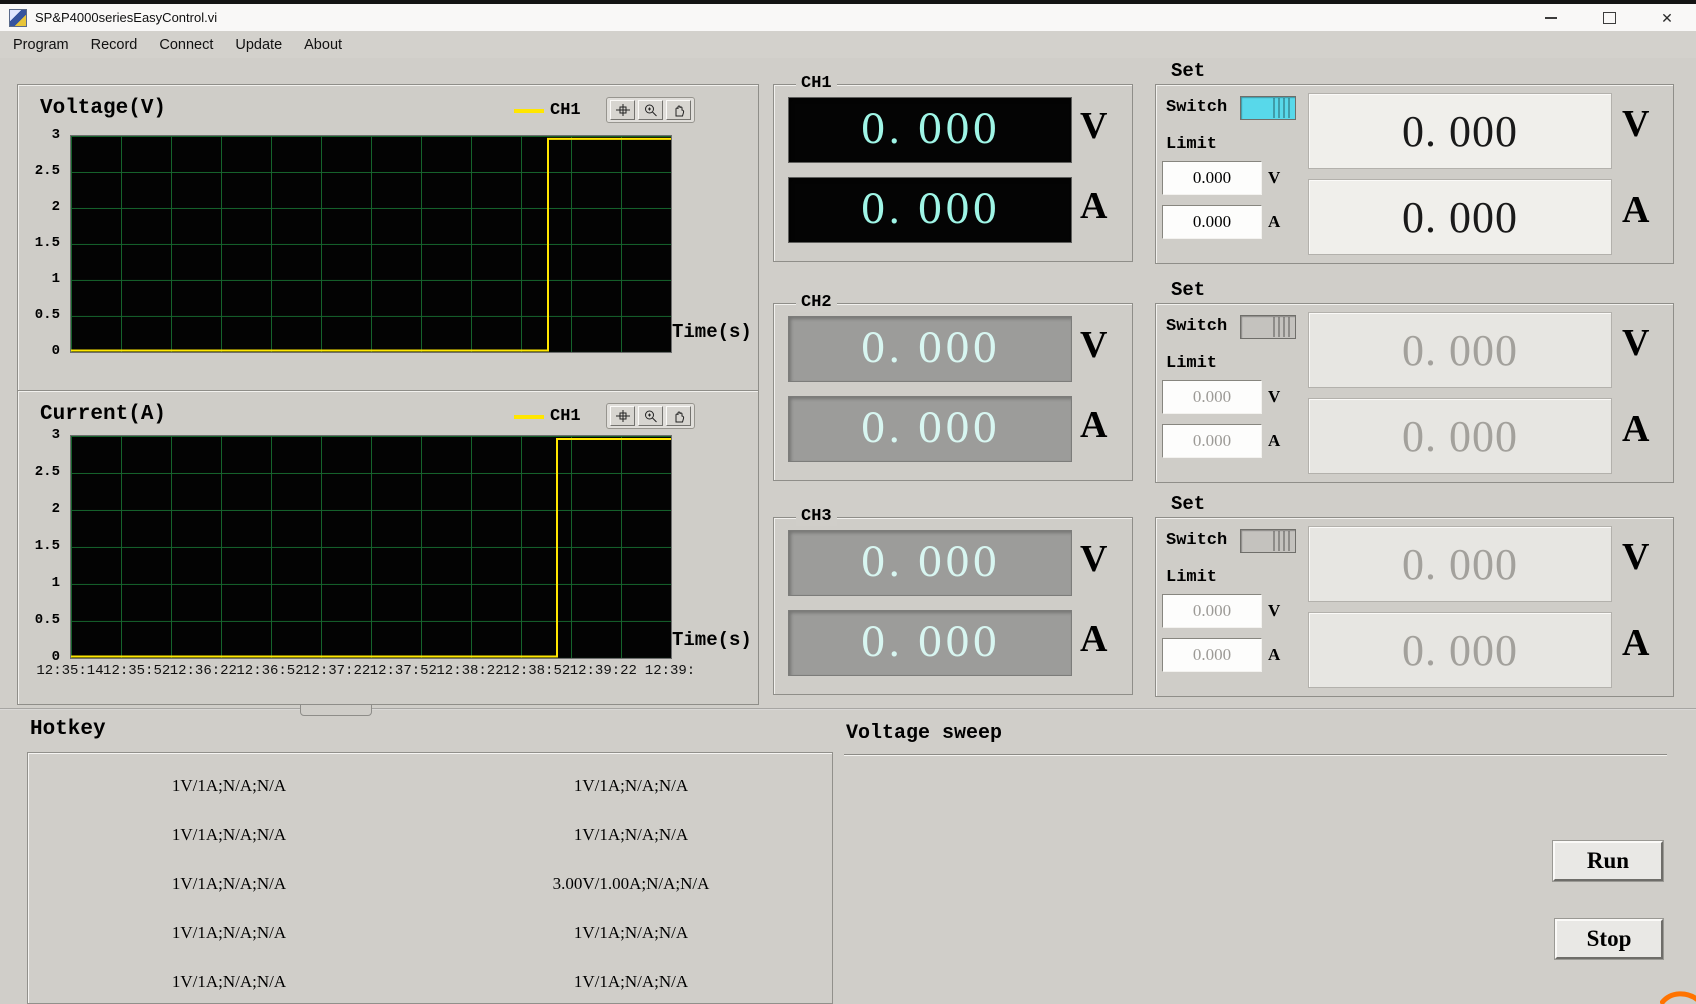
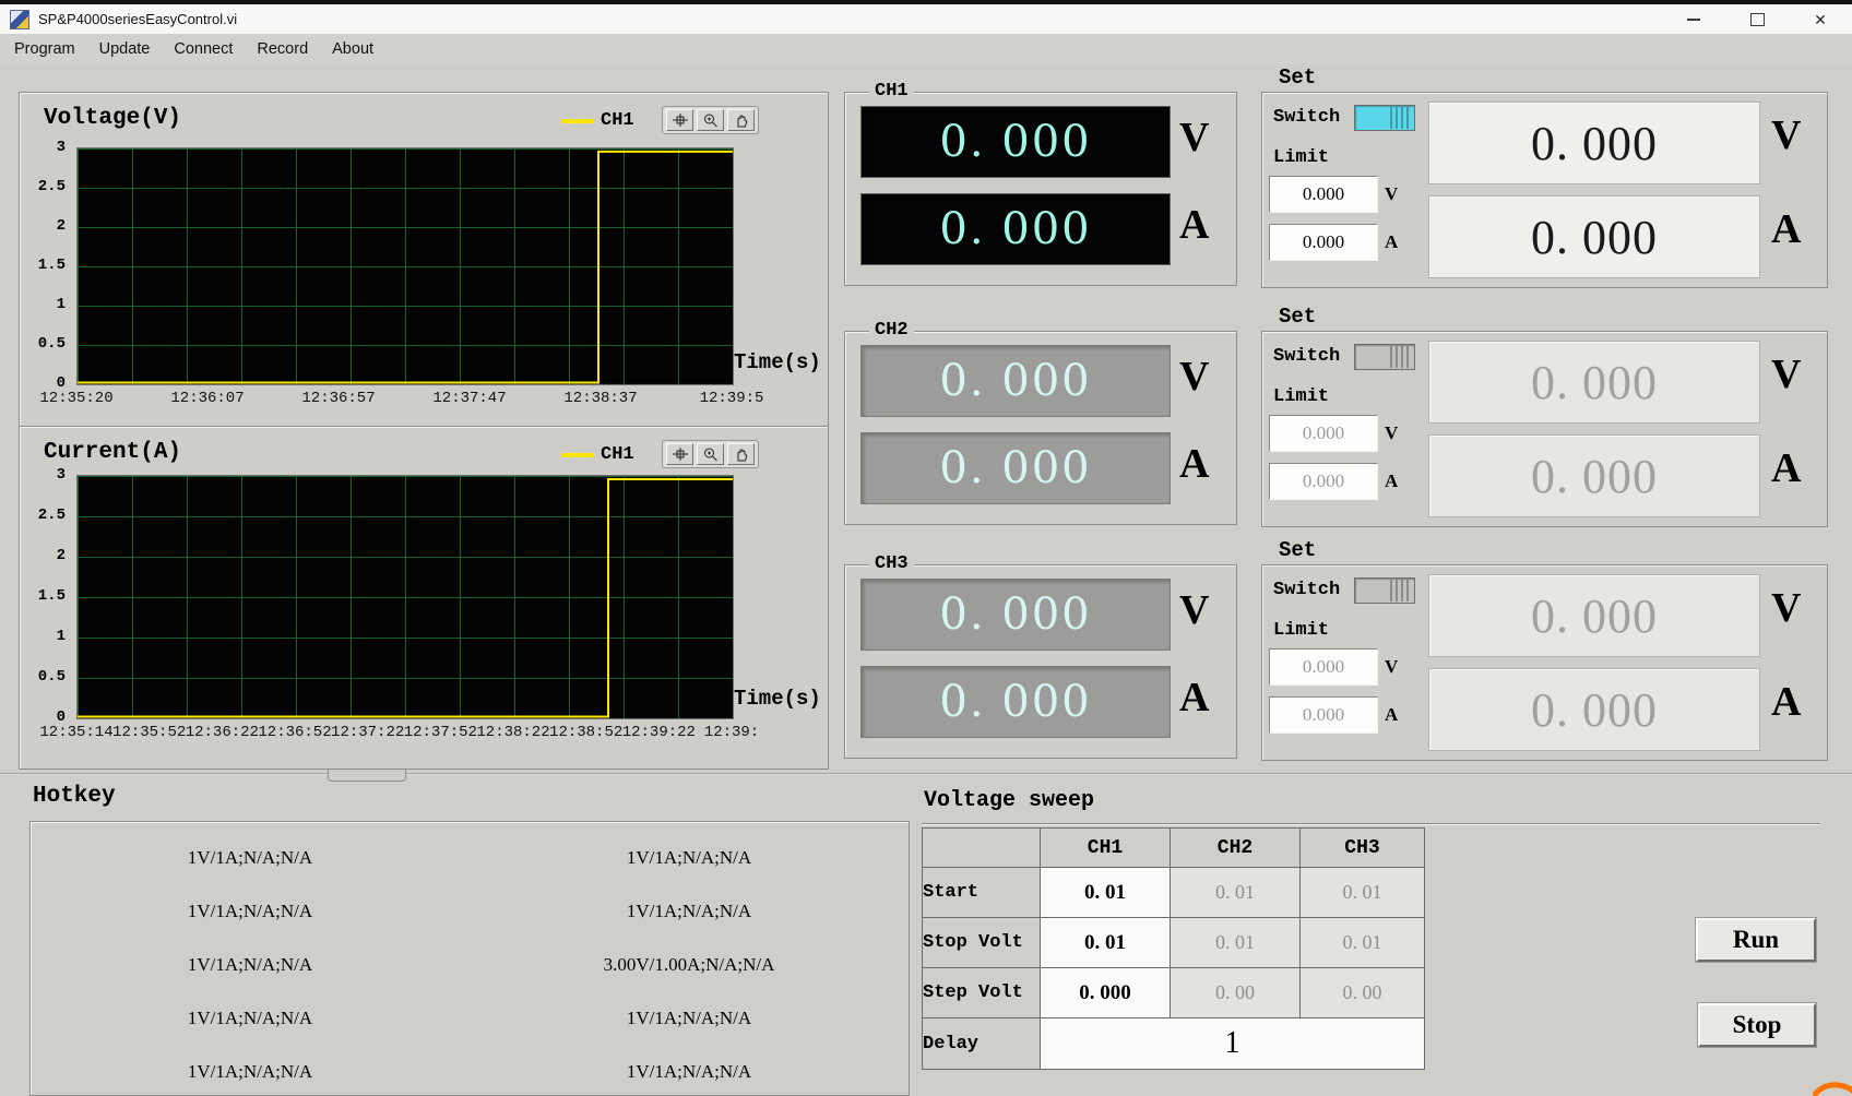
  SP&P4000seriesEasyControl.vi
  ✕
  Program
- Record
+ Update
  Connect
- Update
+ Record
  About
  Voltage(V)
  CH1
  3
  2.5
  2
  1.5
  1
  0.5
  0
+ 12:35:20
+ 12:36:07
+ 12:36:57
+ 12:37:47
+ 12:38:37
+ 12:39:5
  Time(s)
  Current(A)
  CH1
  3
  2.5
  2
  1.5
  1
  0.5
  0
  12:35:14
  12:35:52
  12:36:22
  12:36:52
  12:37:22
  12:37:52
  12:38:22
  12:38:52
  12:39:22
  12:39:
  Time(s)
  CH1
  0. 000
  V
  0. 000
  A
  Set
  Switch
  Limit
  0.000
  V
  0.000
  A
  0. 000
  V
  0. 000
  A
  CH2
  0. 000
  V
  0. 000
  A
  Set
  Switch
  Limit
  0.000
  V
  0.000
  A
  0. 000
  V
  0. 000
  A
  CH3
  0. 000
  V
  0. 000
  A
  Set
  Switch
  Limit
  0.000
  V
  0.000
  A
  0. 000
  V
  0. 000
  A
  Hotkey
  1V/1A;N/A;N/A
  1V/1A;N/A;N/A
  1V/1A;N/A;N/A
  1V/1A;N/A;N/A
  1V/1A;N/A;N/A
  3.00V/1.00A;N/A;N/A
  1V/1A;N/A;N/A
  1V/1A;N/A;N/A
  1V/1A;N/A;N/A
  1V/1A;N/A;N/A
  Voltage sweep
+ 	CH1	CH2	CH3
+ Start	0. 01	0. 01	0. 01
+ Stop Volt	0. 01	0. 01	0. 01
+ Step Volt	0. 000	0. 00	0. 00
+ Delay	1
  Run
  Stop
